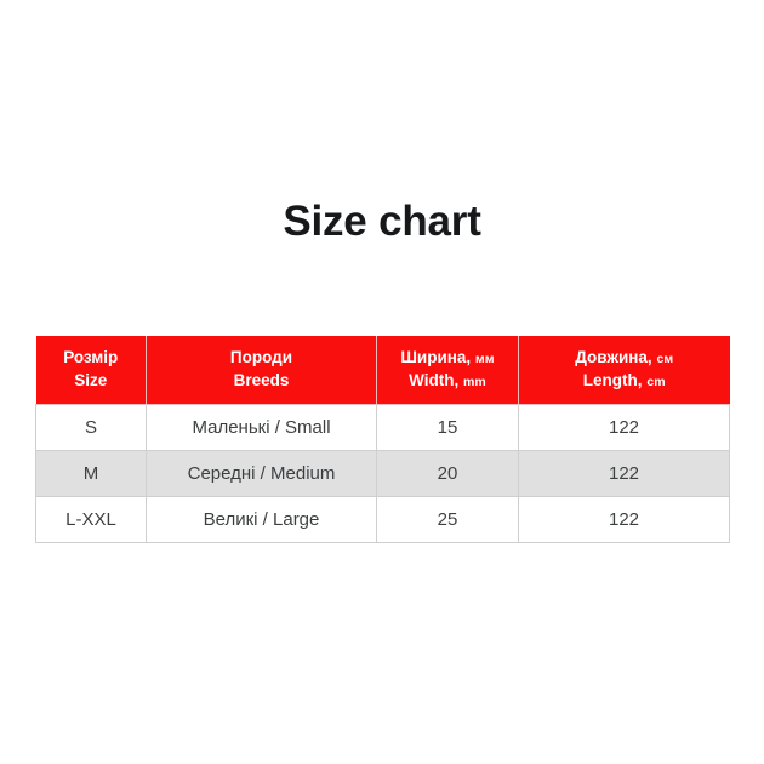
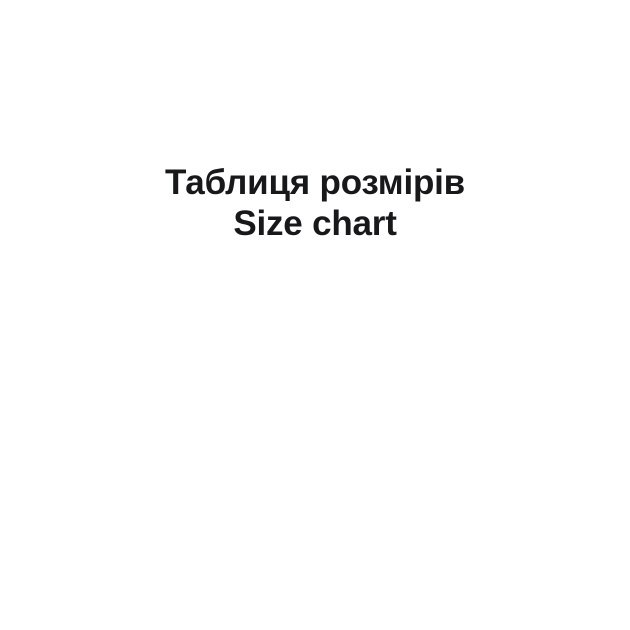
+ Таблиця розмірів
  Size chart
- Розмір Size	Породи Breeds	Ширина, мм Width, mm	Довжина, см Length, cm
- S	Маленькі / Small	15	122
- M	Середні / Medium	20	122
- L-XXL	Великі / Large	25	122
